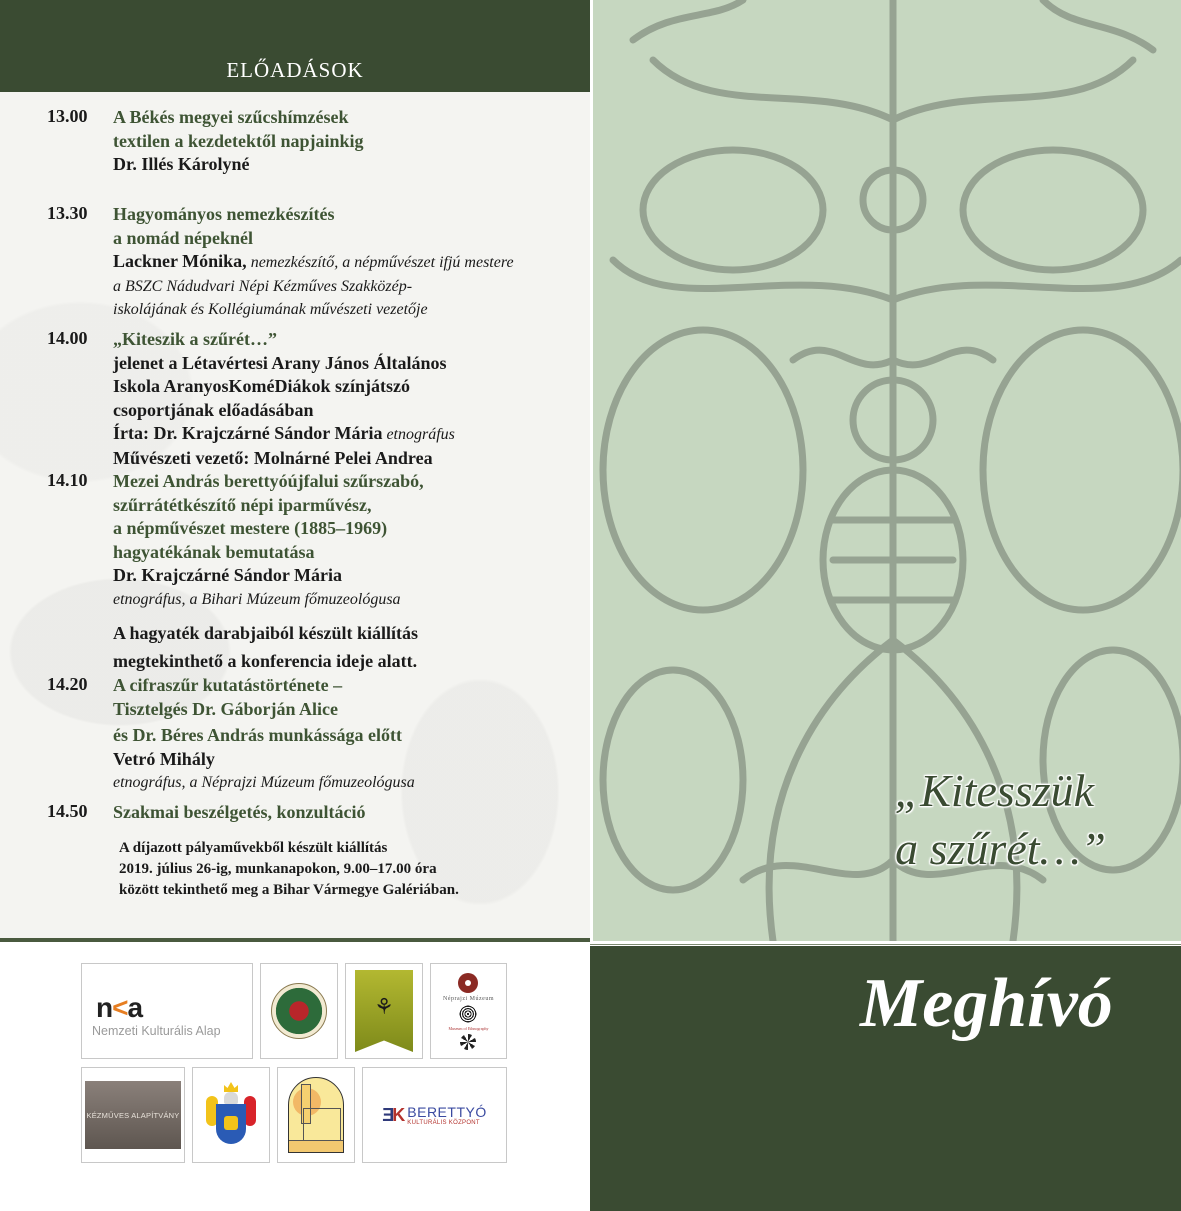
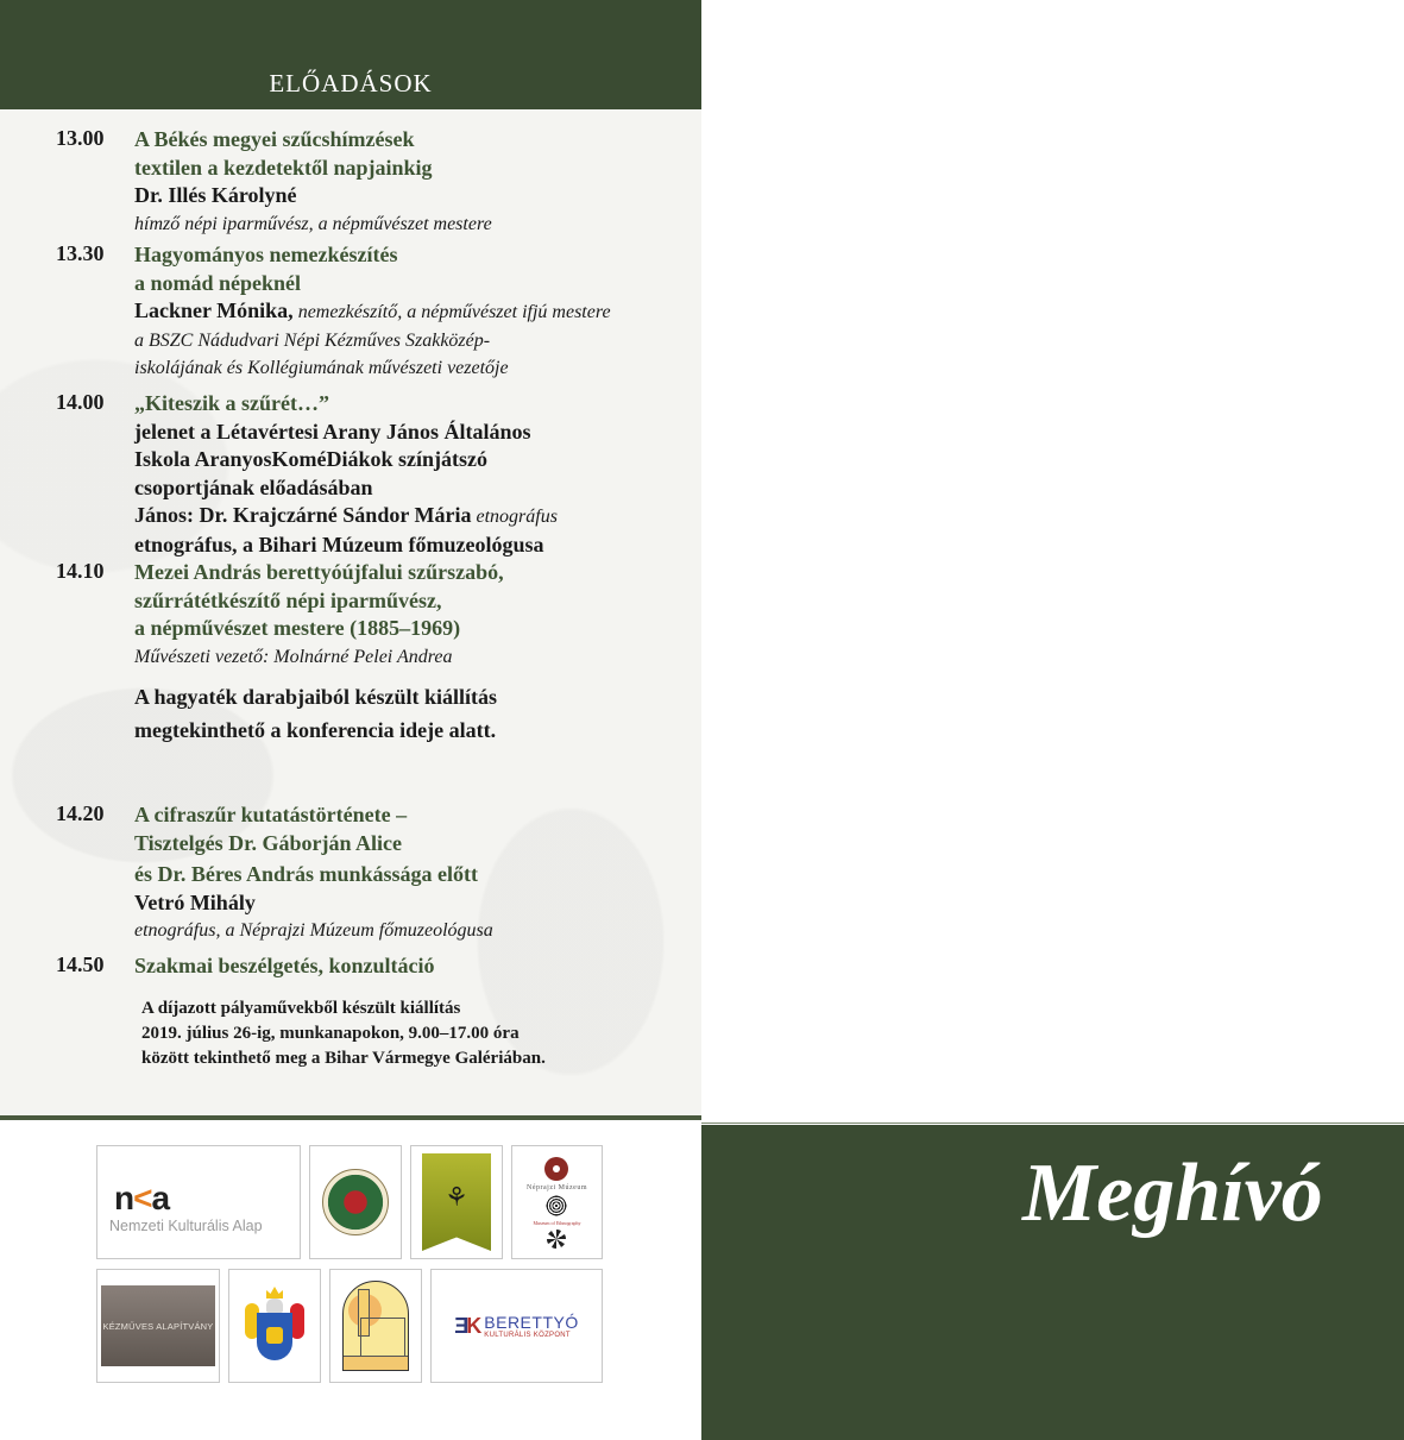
  ELŐADÁSOK
  13.00
  A Békés megyei szűcshímzések
  textilen a kezdetektől napjainkig
  Dr. Illés Károlyné
+ hímző népi iparművész, a népművészet mestere
  13.30
  Hagyományos nemezkészítés
  a nomád népeknél
  Lackner Mónika, nemezkészítő, a népművészet ifjú mestere
  a BSZC Nádudvari Népi Kézműves Szakközép-
  iskolájának és Kollégiumának művészeti vezetője
  14.00
  „Kiteszik a szűrét…”
  jelenet a Létavértesi Arany János Általános
  Iskola AranyosKoméDiákok színjátszó
  csoportjának előadásában
- Írta: Dr. Krajczárné Sándor Mária etnográfus
+ János: Dr. Krajczárné Sándor Mária etnográfus
- Művészeti vezető: Molnárné Pelei Andrea
+ etnográfus, a Bihari Múzeum főmuzeológusa
  14.10
  Mezei András berettyóújfalui szűrszabó,
  szűrrátétkészítő népi iparművész,
  a népművészet mestere (1885–1969)
- hagyatékának bemutatása
- Dr. Krajczárné Sándor Mária
- etnográfus, a Bihari Múzeum főmuzeológusa
+ Művészeti vezető: Molnárné Pelei Andrea
  A hagyaték darabjaiból készült kiállítás
  megtekinthető a konferencia ideje alatt.
  14.20
  A cifraszűr kutatástörténete –
  Tisztelgés Dr. Gáborján Alice
  és Dr. Béres András munkássága előtt
  Vetró Mihály
  etnográfus, a Néprajzi Múzeum főmuzeológusa
  14.50
  Szakmai beszélgetés, konzultáció
  A díjazott pályaművekből készült kiállítás
  2019. július 26-ig, munkanapokon, 9.00–17.00 óra
  között tekinthető meg a Bihar Vármegye Galériában.
  n<a
  Nemzeti Kulturális Alap
  ⚘
  KÉZMŰVES ALAPÍTVÁNY
  ƎK
  BERETTYÓ
- „Kitesszük
- a szűrét…”
  Meghívó
